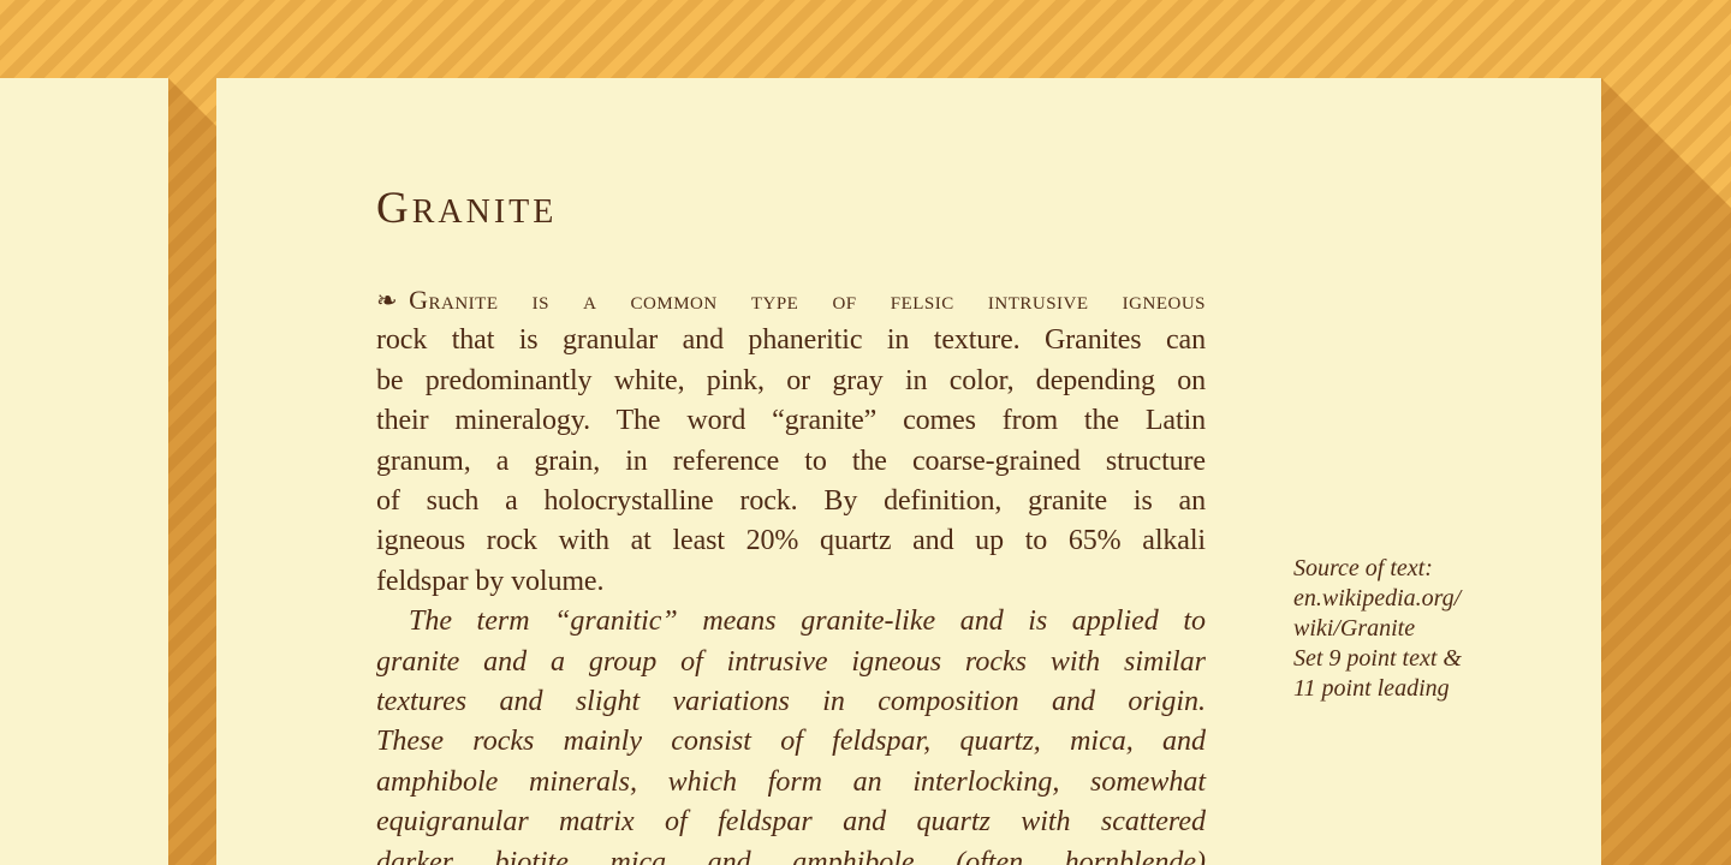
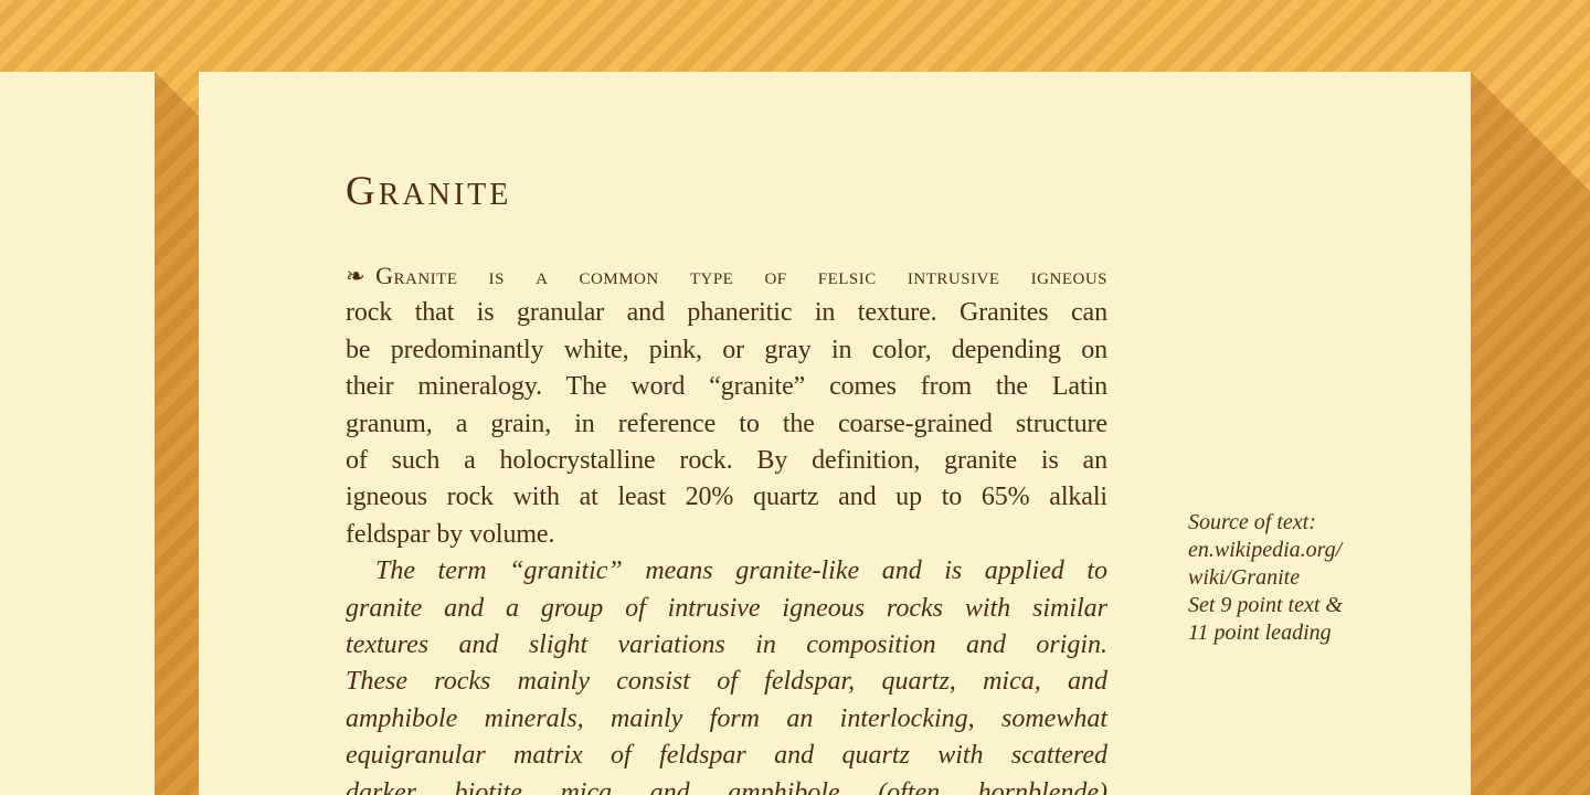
  GRANITE
  ❧ Granite is a common type of felsic intrusive igneous
  rock that is granular and phaneritic in texture. Granites can
  be predominantly white, pink, or gray in color, depending on
  their mineralogy. The word “granite” comes from the Latin
  granum, a grain, in reference to the coarse-grained structure
  of such a holocrystalline rock. By definition, granite is an
  igneous rock with at least 20% quartz and up to 65% alkali
  feldspar by volume.
  The term “granitic” means granite-like and is applied to
  granite and a group of intrusive igneous rocks with similar
  textures and slight variations in composition and origin.
  These rocks mainly consist of feldspar, quartz, mica, and
- amphibole minerals, which form an interlocking, somewhat
+ amphibole minerals, mainly form an interlocking, somewhat
  equigranular matrix of feldspar and quartz with scattered
  darker biotite mica and amphibole (often hornblende)
  Source of text:
  en.wikipedia.org/
  wiki/Granite
  Set 9 point text &
  11 point leading
